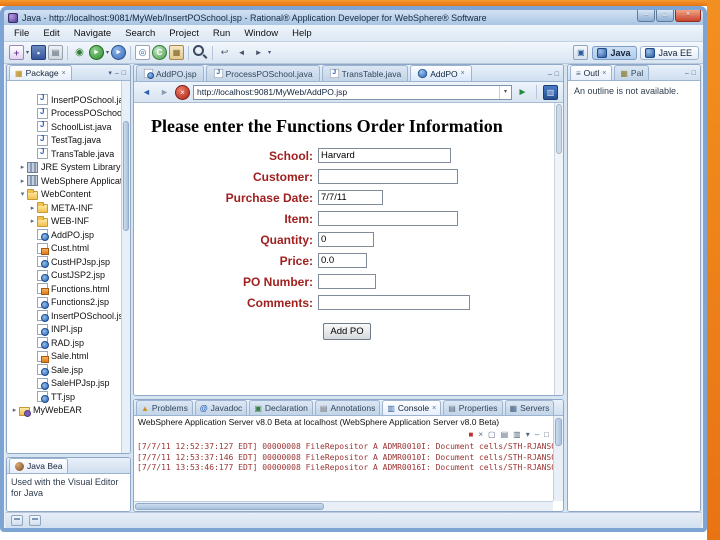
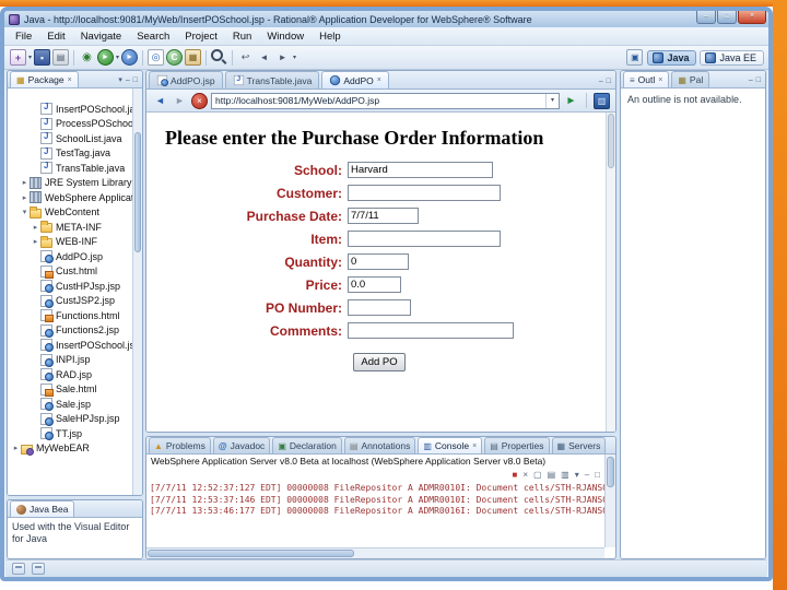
  Java - http://localhost:9081/MyWeb/InsertPOSchool.jsp - Rational® Application Developer for WebSphere® Software
  File
  Edit
  Navigate
  Search
  Project
  Run
  Window
  Help
  Java
  Java EE
  ▦
  Package
  InsertPOSchool.j
  ProcessPOSchoo
  SchoolList.java
  TestTag.java
  TransTable.java
  JRE System Library
  WebContent
  META-INF
  WEB-INF
  AddPO.jsp
  Cust.html
  CustHPJsp.jsp
  CustJSP2.jsp
  Functions.html
  Functions2.jsp
  InsertPOSchool.j
  INPI.jsp
  RAD.jsp
  Sale.html
  Sale.jsp
  SaleHPJsp.jsp
  TT.jsp
  MyWebEAR
  Java Bea
  Used with the Visual Editor for Java
  AddPO.jsp
- ProcessPOSchool.java
  TransTable.java
  AddPO
  ◄
  ►
  ×
  http://localhost:9081/MyWeb/AddPO.jsp
  ►
  ▥
- Please enter the Functions Order Information
+ Please enter the Purchase Order Information
  School:
  Harvard
  Customer:
  Purchase Date:
  7/7/11
  Item:
  Quantity:
  0
  Price:
  0.0
  PO Number:
  Comments:
  Add PO
  ▲
  Problems
  @
  Javadoc
  ▣
  Declaration
  ▤
  Annotations
  ▥
  Console
  ▤
  Properties
  ▦
  Servers
  WebSphere Application Server v8.0 Beta at localhost (WebSphere Application Server v8.0 Beta)
  ■
  ×
  ▢
  ▤
  ▥
  ▾
  –
  □
  [7/7/11 12:52:37:127 EDT] 00000008 FileRepositor A ADMR0010I: Document cells/STH-RJANS
  [7/7/11 12:53:37:146 EDT] 00000008 FileRepositor A ADMR0010I: Document cells/STH-RJANS
  [7/7/11 13:53:46:177 EDT] 00000008 FileRepositor A ADMR0016I: Document cells/STH-RJANS
  ≡
  Outl
  ▦
  Pal
  An outline is not available.
